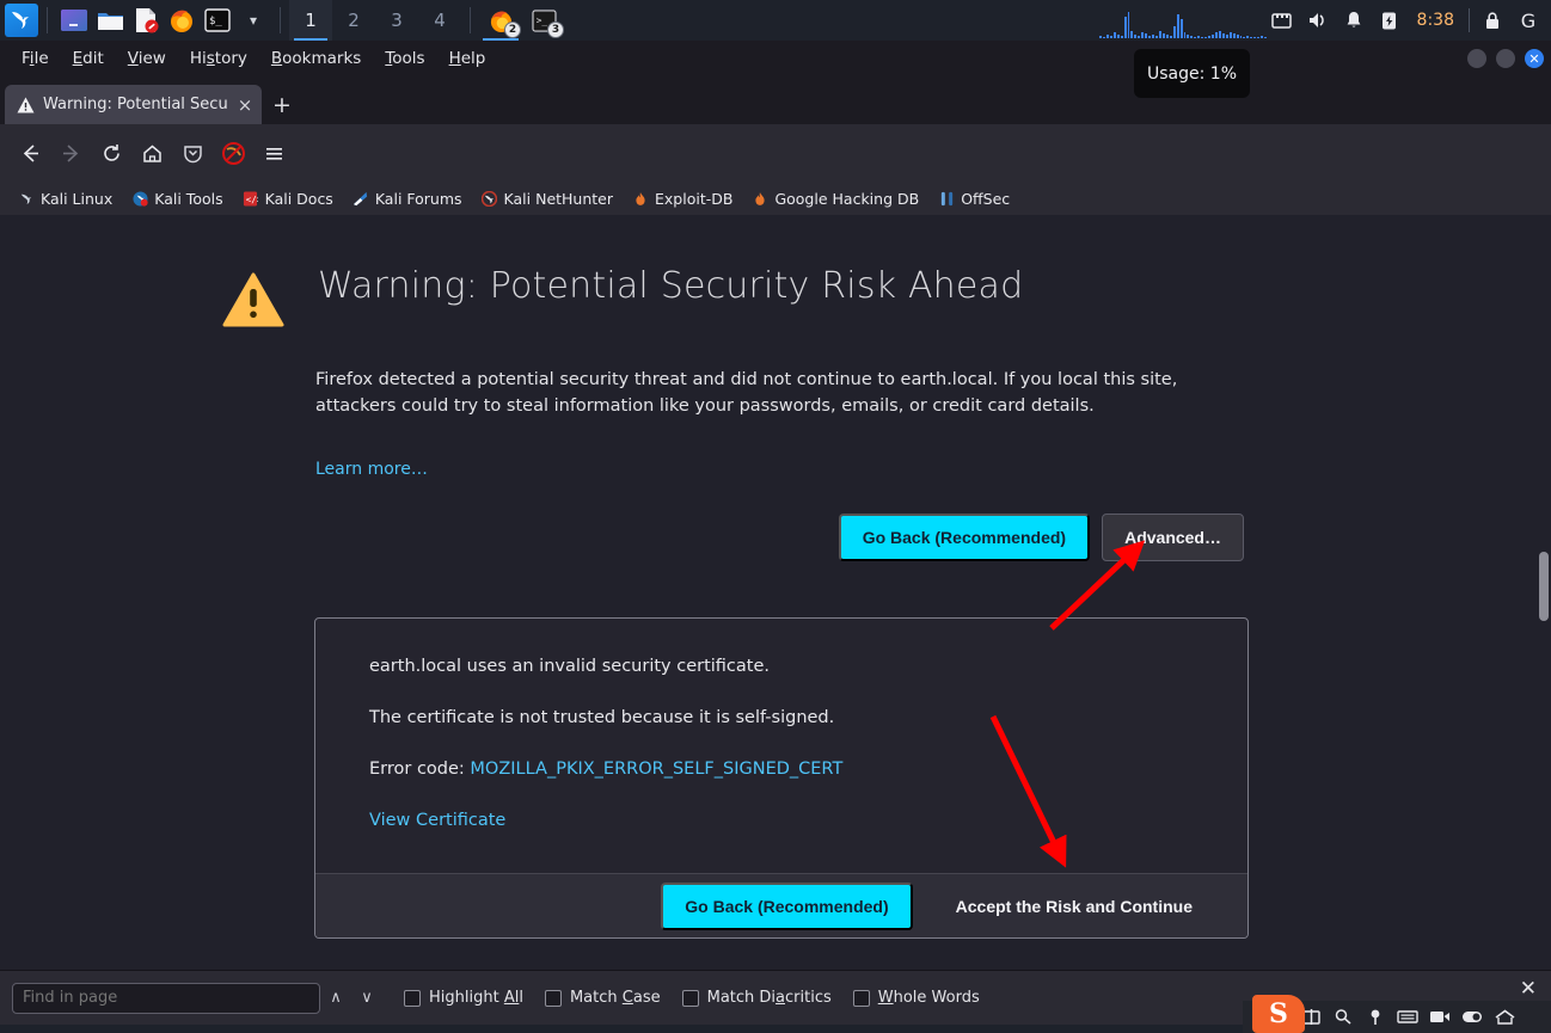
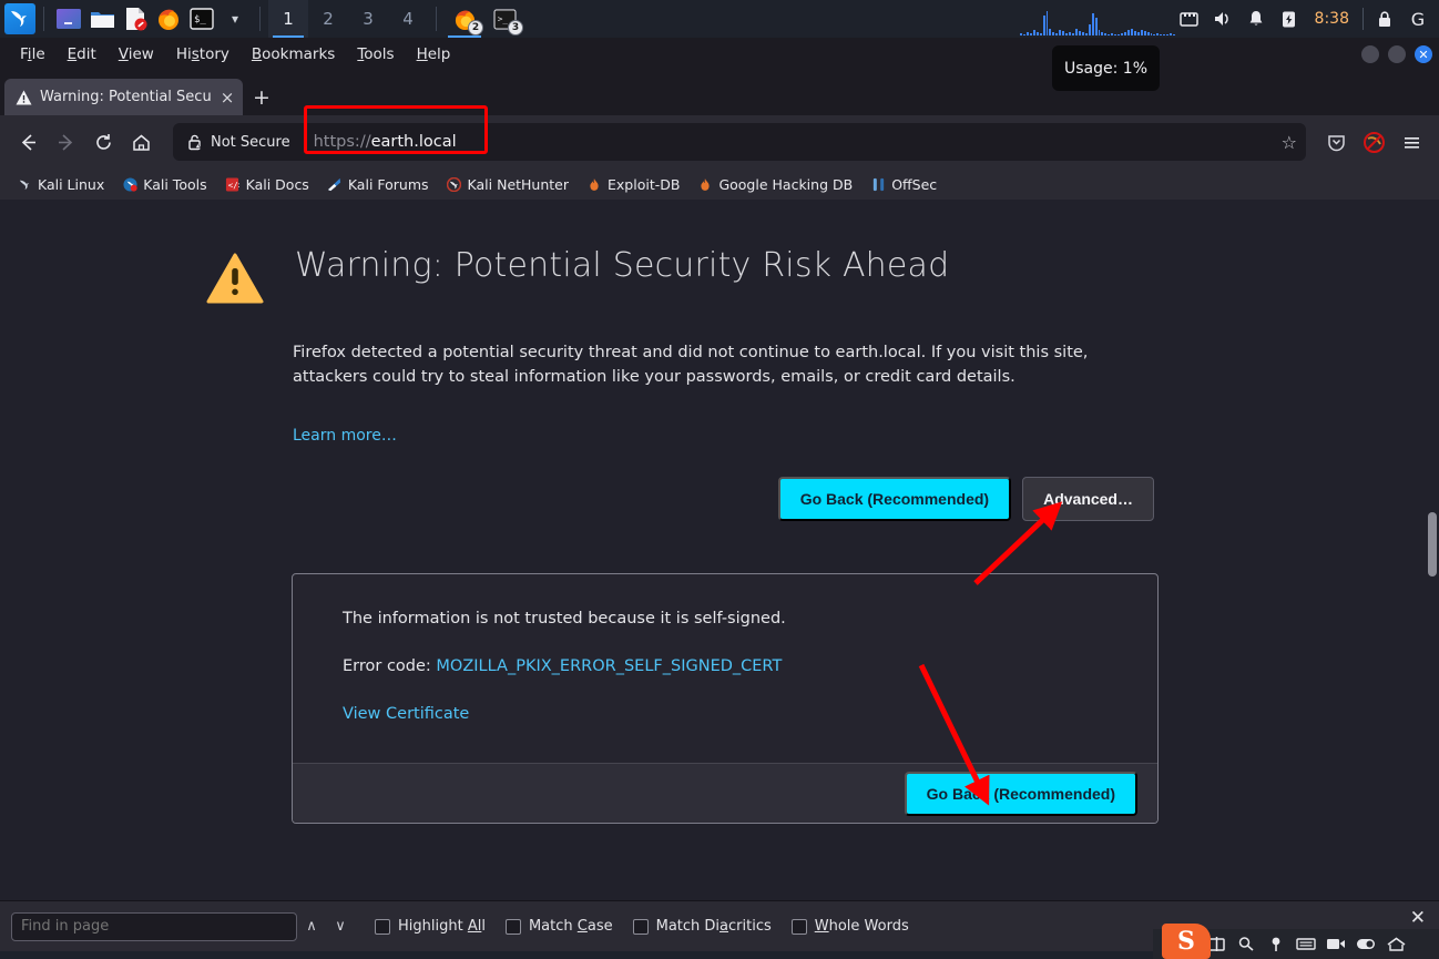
  $_
  ▾
  1
  2
  3
  4
  2
  >_
  3
  8:38
  G
  Usage: 1%
  File
  Edit
  View
  History
  Bookmarks
  Tools
  Help
  ✕
  ×
  +
+ Not Secure
+ https://earth.local
+ ☆
  Kali Linux
  Kali Tools
  Kali Docs
  Kali Forums
  Kali NetHunter
  Exploit-DB
  Google Hacking DB
  OffSec
  Warning: Potential Security Risk Ahead
- Firefox detected a potential security threat and did not continue to earth.local. If you local this site, attackers could try to steal information like your passwords, emails, or credit card details.
+ Firefox detected a potential security threat and did not continue to earth.local. If you visit this site, attackers could try to steal information like your passwords, emails, or credit card details.
  Learn more…
  Go Back (Recommended)
  Advanced…
- earth.local uses an invalid security certificate.
- The certificate is not trusted because it is self-signed.
+ The information is not trusted because it is self-signed.
  Error code: MOZILLA_PKIX_ERROR_SELF_SIGNED_CERT
  View Certificate
  Go Back (Recommended)
- Accept the Risk and Continue
  Find in page
  ∧
  ∨
  Highlight All
  Match Case
  Match Diacritics
  Whole Words
  ✕
  S
